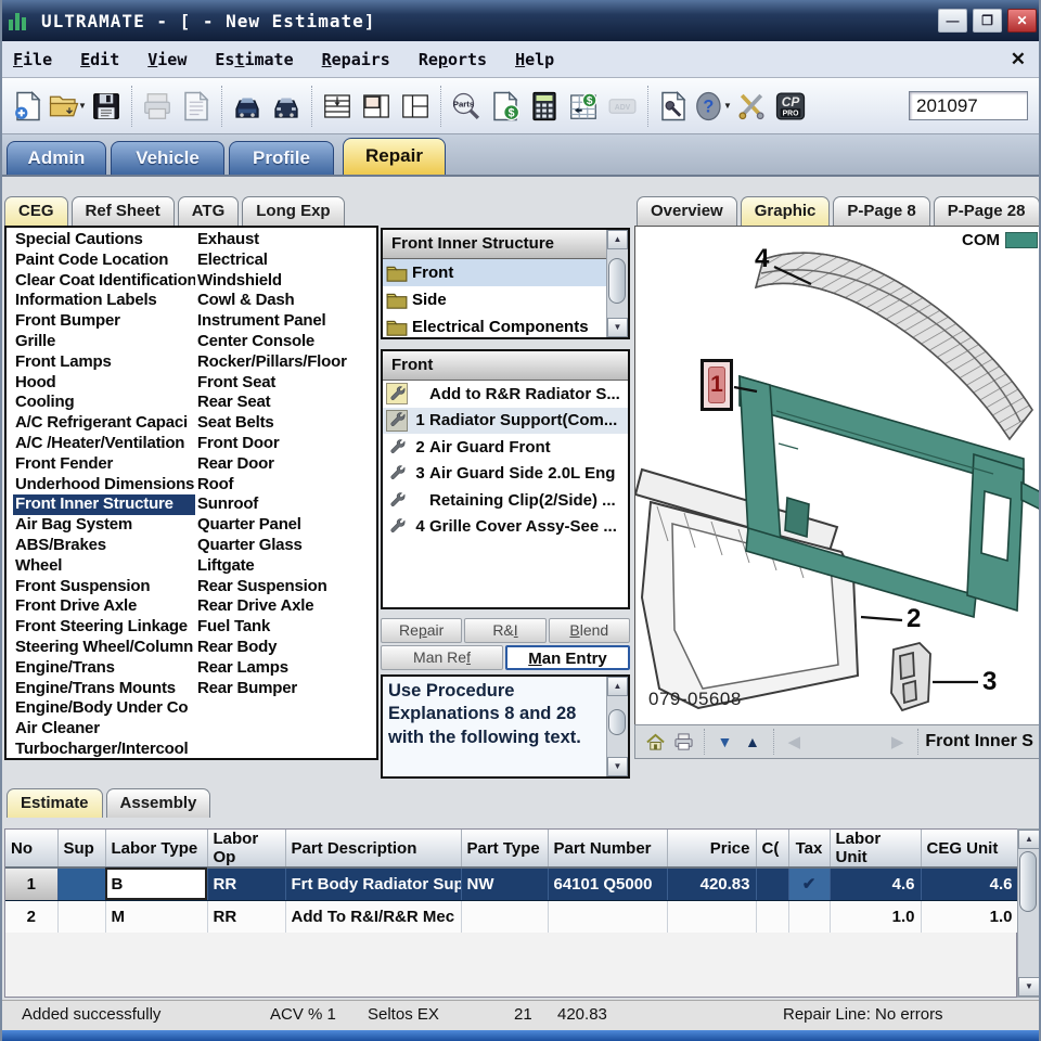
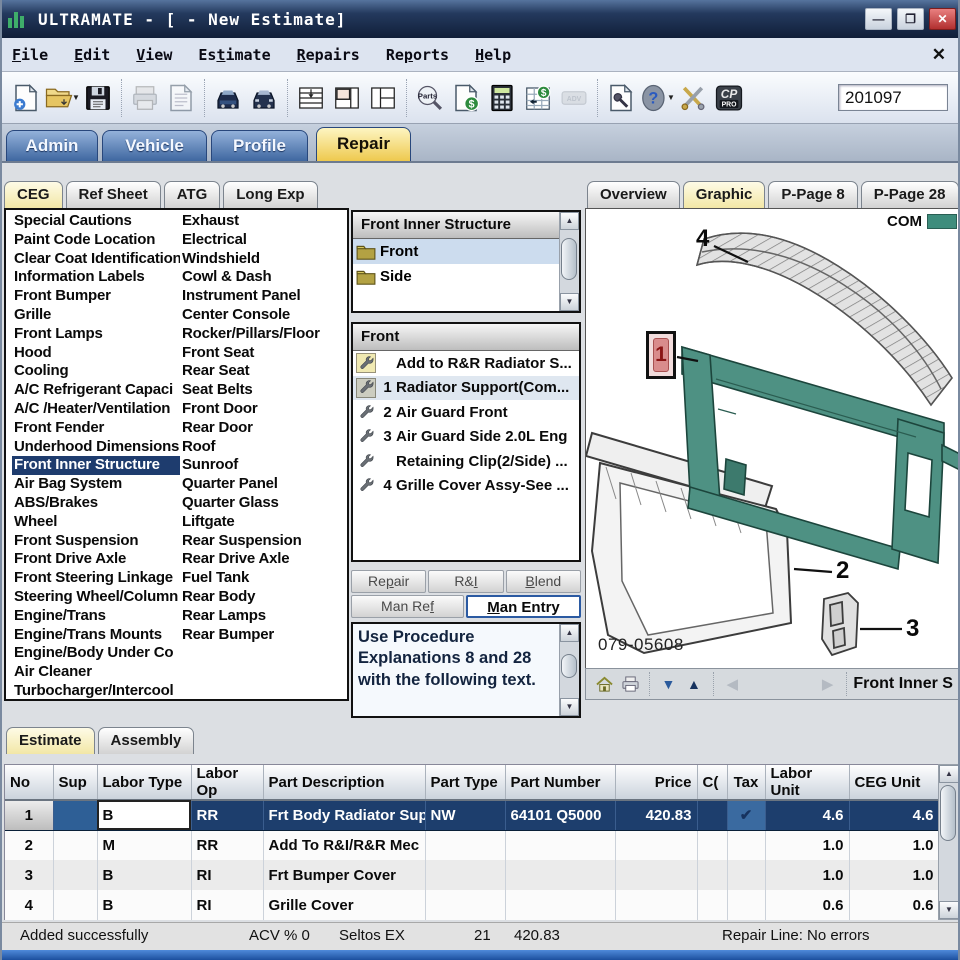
  ULTRAMATE - [ - New Estimate]
  —
  ❐
  ✕
  File
  Edit
  View
  Estimate
  Repairs
  Reports
  Help
  ✕
  ▼
  Parts
  $
  $
  ?
  ▼
  CP
  201097
  Admin
  Vehicle
  Profile
  Repair
  CEG Ref Sheet ATG Long Exp
  Special Cautions
  Paint Code Location
  Clear Coat Identification
  Information Labels
  Front Bumper
  Grille
  Front Lamps
  Hood
  Cooling
  A/C Refrigerant Capaci
  A/C /Heater/Ventilation
  Front Fender
  Underhood Dimensions
  Front Inner Structure
  Air Bag System
  ABS/Brakes
  Wheel
  Front Suspension
  Front Drive Axle
  Front Steering Linkage
  Steering Wheel/Column
  Engine/Trans
  Engine/Trans Mounts
  Engine/Body Under Co
  Air Cleaner
  Turbocharger/Intercool
  Exhaust
  Electrical
  Windshield
  Cowl & Dash
  Instrument Panel
  Center Console
  Rocker/Pillars/Floor
  Front Seat
  Rear Seat
  Seat Belts
  Front Door
  Rear Door
  Roof
  Sunroof
  Quarter Panel
  Quarter Glass
  Liftgate
  Rear Suspension
  Rear Drive Axle
  Fuel Tank
  Rear Body
  Rear Lamps
  Rear Bumper
  Front Inner Structure
  Front
  Side
- Electrical Components
  ▲
  ▼
  Front
  Add to R&R Radiator S...
  1
  Radiator Support(Com...
  2
  Air Guard Front
  3
  Air Guard Side 2.0L Eng
  Retaining Clip(2/Side) ...
  4
  Grille Cover Assy-See ...
  Repair
  R&I
  Blend
  Man Ref
  Man Entry
  Use Procedure Explanations 8 and 28 with the following text.
  ▲
  ▼
  Overview Graphic P-Page 8 P-Page 28
  COM
  4
  1
  2
  3
  079-05608
  ▼
  ▲
  ◀
  ▶
  Front Inner S
  Estimate Assembly
  No	Sup	Labor Type	Labor Op	Part Description	Part Type	Part Number	Price	C(	Tax	Labor Unit	CEG Unit
  1		B	RR	Frt Body Radiator Sup	NW	64101 Q5000	420.83		✔	4.6	4.6
  2		M	RR	Add To R&I/R&R Mec						1.0	1.0
+ 3		B	RI	Frt Bumper Cover						1.0	1.0
+ 4		B	RI	Grille Cover						0.6	0.6
  ▲
  ▼
  Added successfully
- ACV % 1
+ ACV % 0
  Seltos EX
  21
  420.83
  Repair Line: No errors
